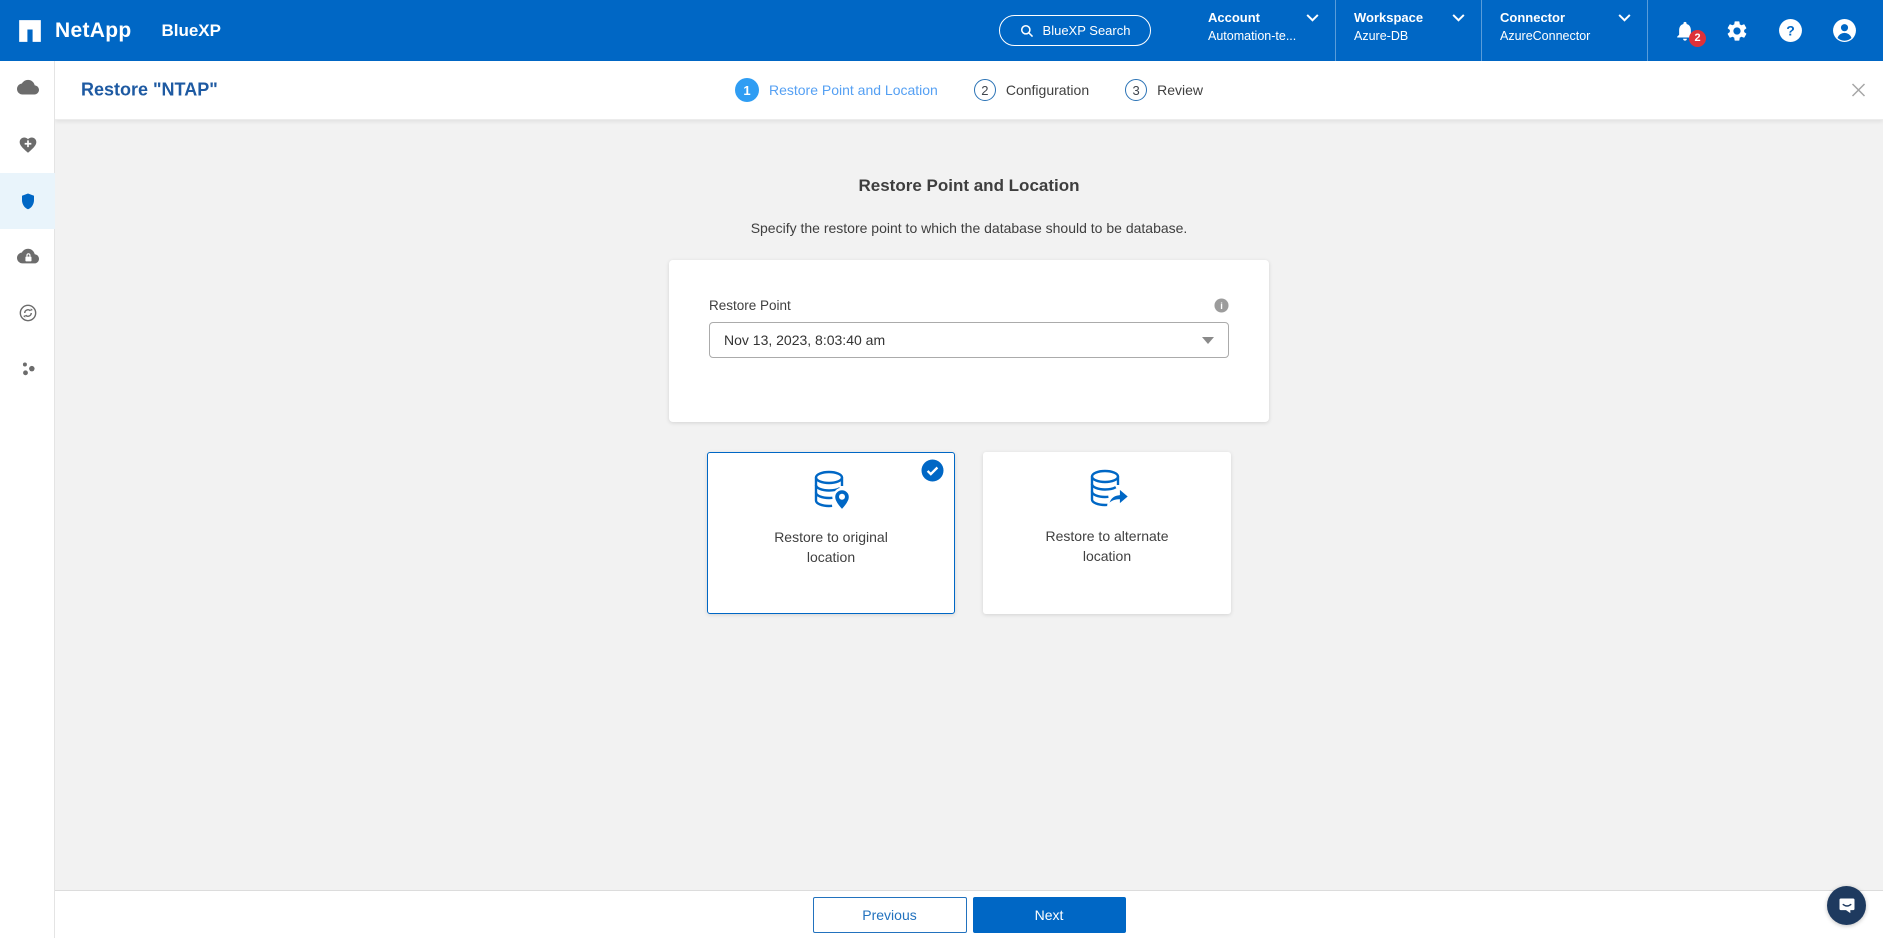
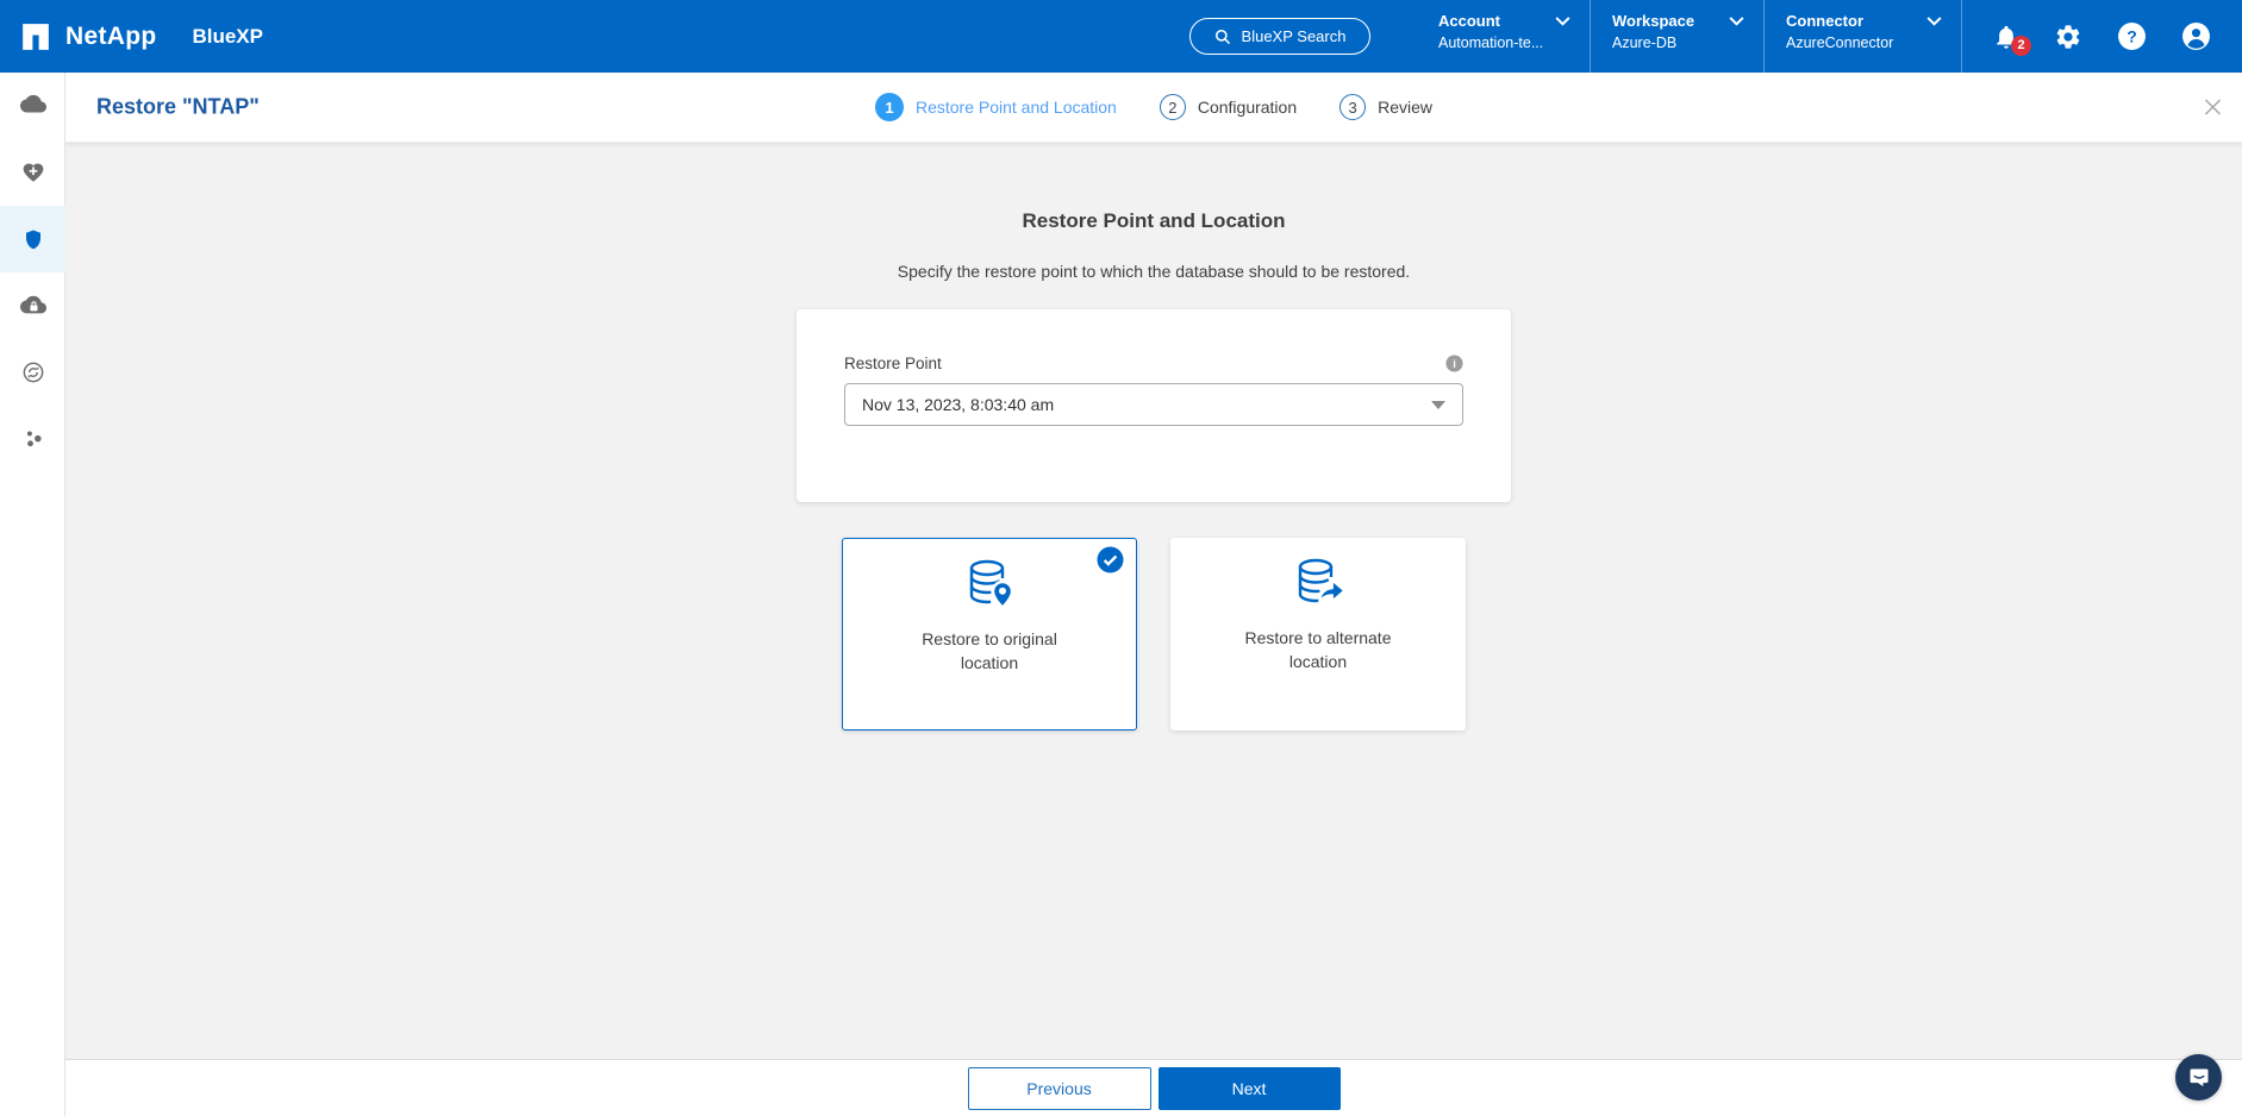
  NetApp
  BlueXP
  BlueXP Search
  Account
  Automation-te...
  Workspace
  Azure-DB
  Connector
  AzureConnector
  2
  ?
  Restore "NTAP"
  1
  Restore Point and Location
  2
  Configuration
  3
  Review
  Restore Point and Location
- Specify the restore point to which the database should to be database.
+ Specify the restore point to which the database should to be restored.
  Restore Point
  i
  Nov 13, 2023, 8:03:40 am
  Restore to original location
  Restore to alternate location
  Previous
  Next
